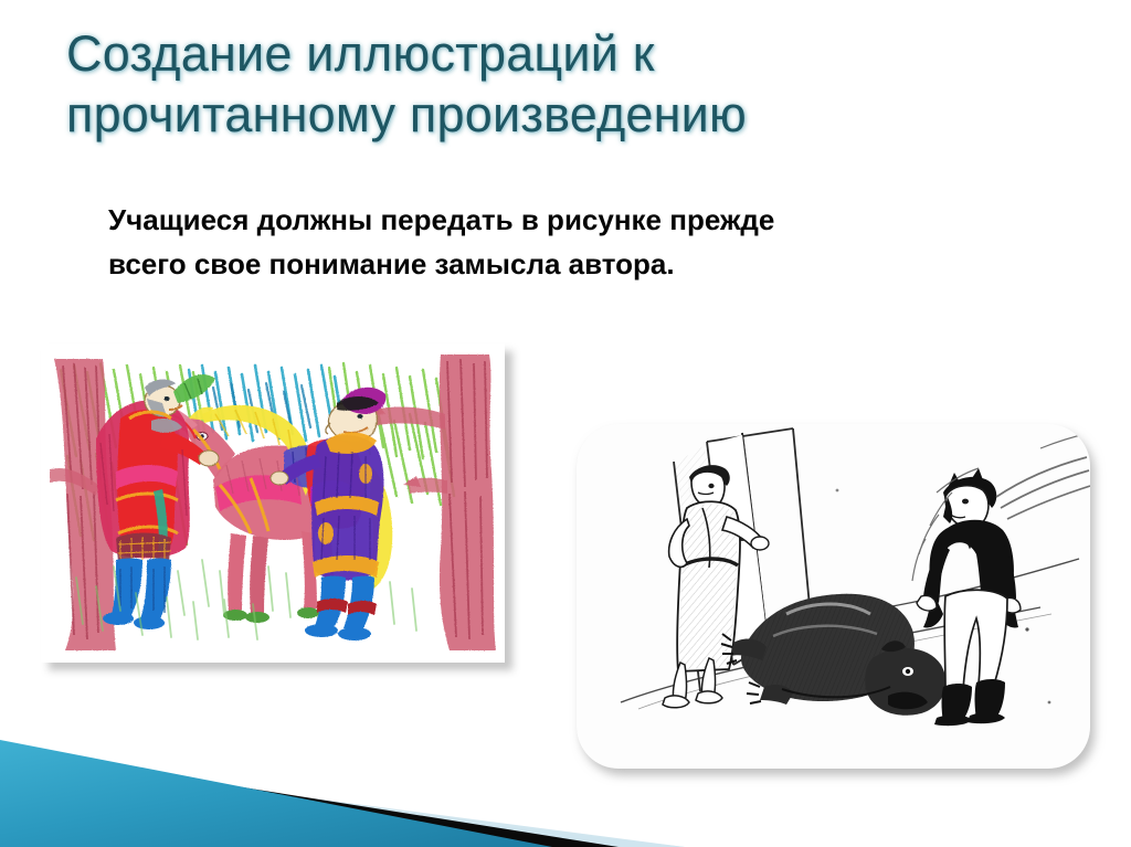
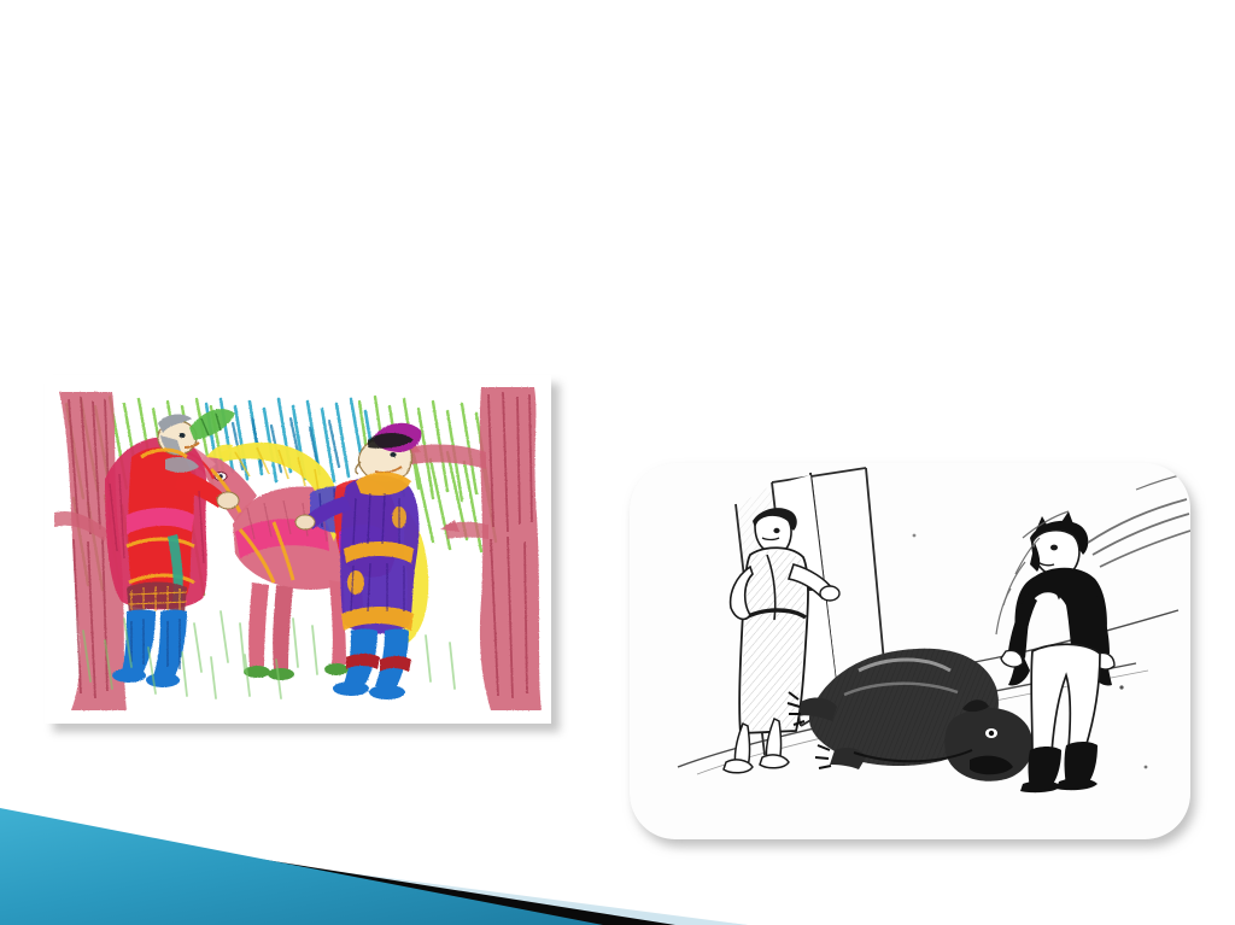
- Создание иллюстраций к
- прочитанному произведению
- Учащиеся должны передать в рисунке прежде
- всего свое понимание замысла автора.
